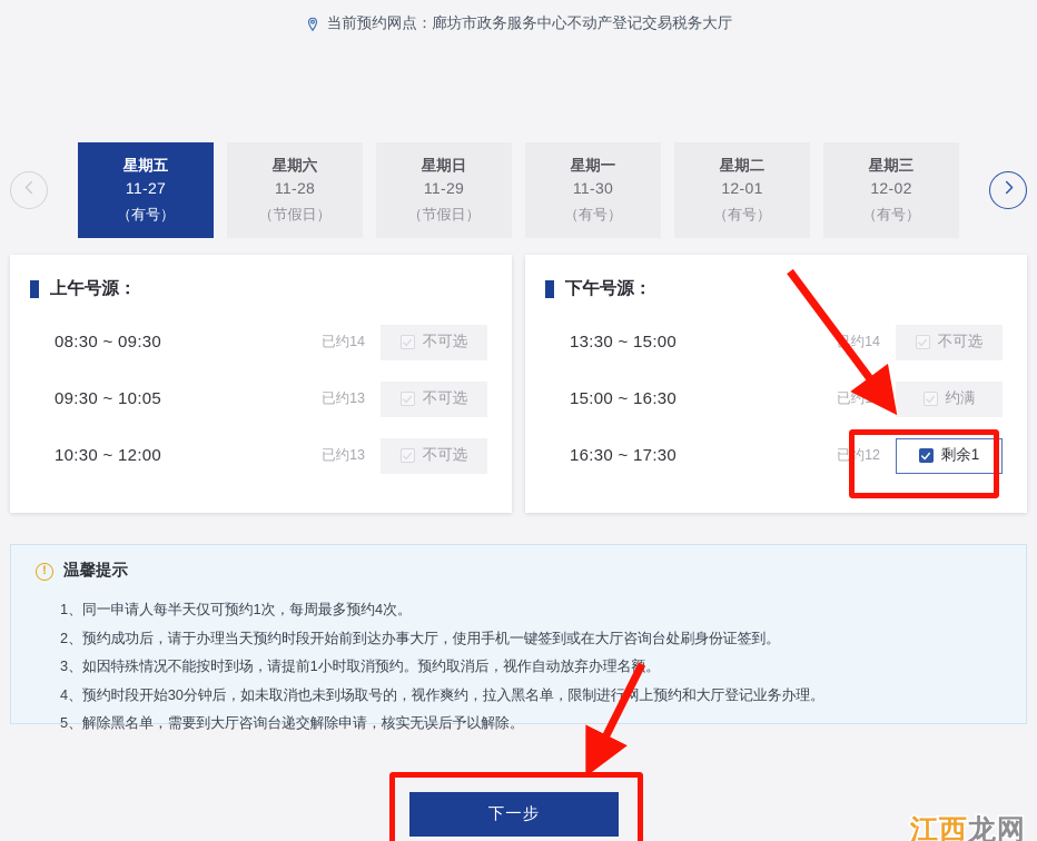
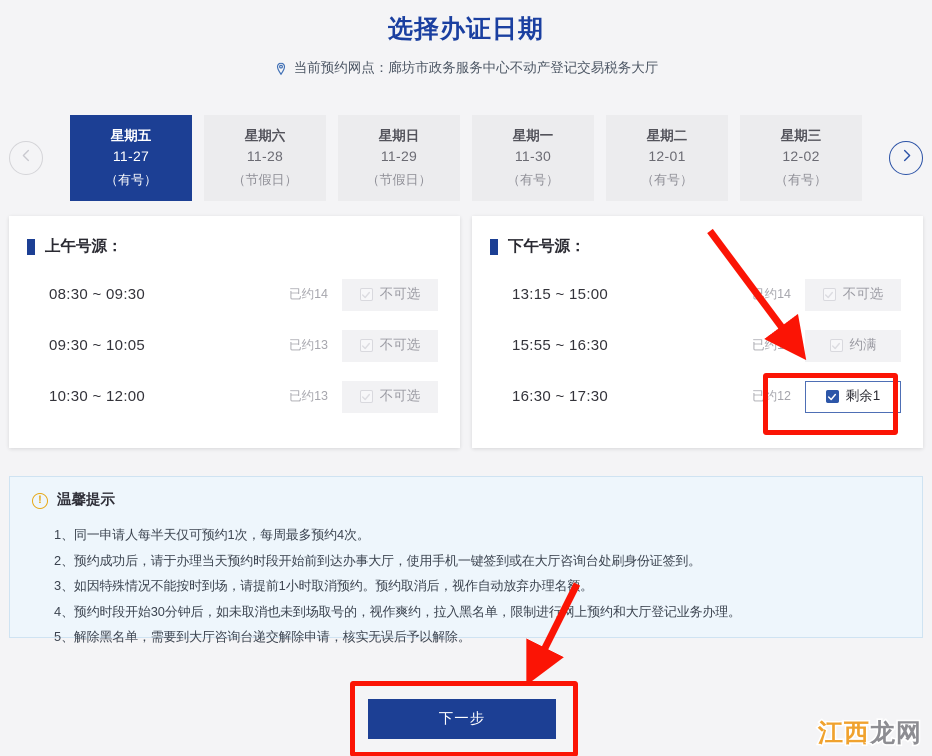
+ 选择办证日期
  当前预约网点：廊坊市政务服务中心不动产登记交易税务大厅
  星期五
  11-27
  （有号）
  星期六
  11-28
  （节假日）
  星期日
  11-29
  （节假日）
  星期一
  11-30
  （有号）
  星期二
  12-01
  （有号）
  星期三
  12-02
  （有号）
  上午号源：
  08:30 ~ 09:30
  已约14
  不可选
  09:30 ~ 10:05
  已约13
  不可选
  10:30 ~ 12:00
  已约13
  不可选
  下午号源：
- 13:30 ~ 15:00
+ 13:15 ~ 15:00
  约14
  不可选
- 15:00 ~ 16:30
+ 15:55 ~ 16:30
  已约13
  约满
  16:30 ~ 17:30
  已约12
  剩余1
  !
  温馨提示
  1、同一申请人每半天仅可预约1次，每周最多预约4次。
  2、预约成功后，请于办理当天预约时段开始前到达办事大厅，使用手机一键签到或在大厅咨询台处刷身份证签到。
  3、如因特殊情况不能按时到场，请提前1小时取消预约。预约取消后，视作自动放弃办理名。
  4、预约时段开始30分钟后，如未取消也未到场取号的，视作爽约，拉入黑名单，限制进行网上预约和大厅登记业务办理。
  5、解除黑名单，需要到大厅咨询台递交解除申请，核实无误后予以解除。
  下一步
  江西龙网
